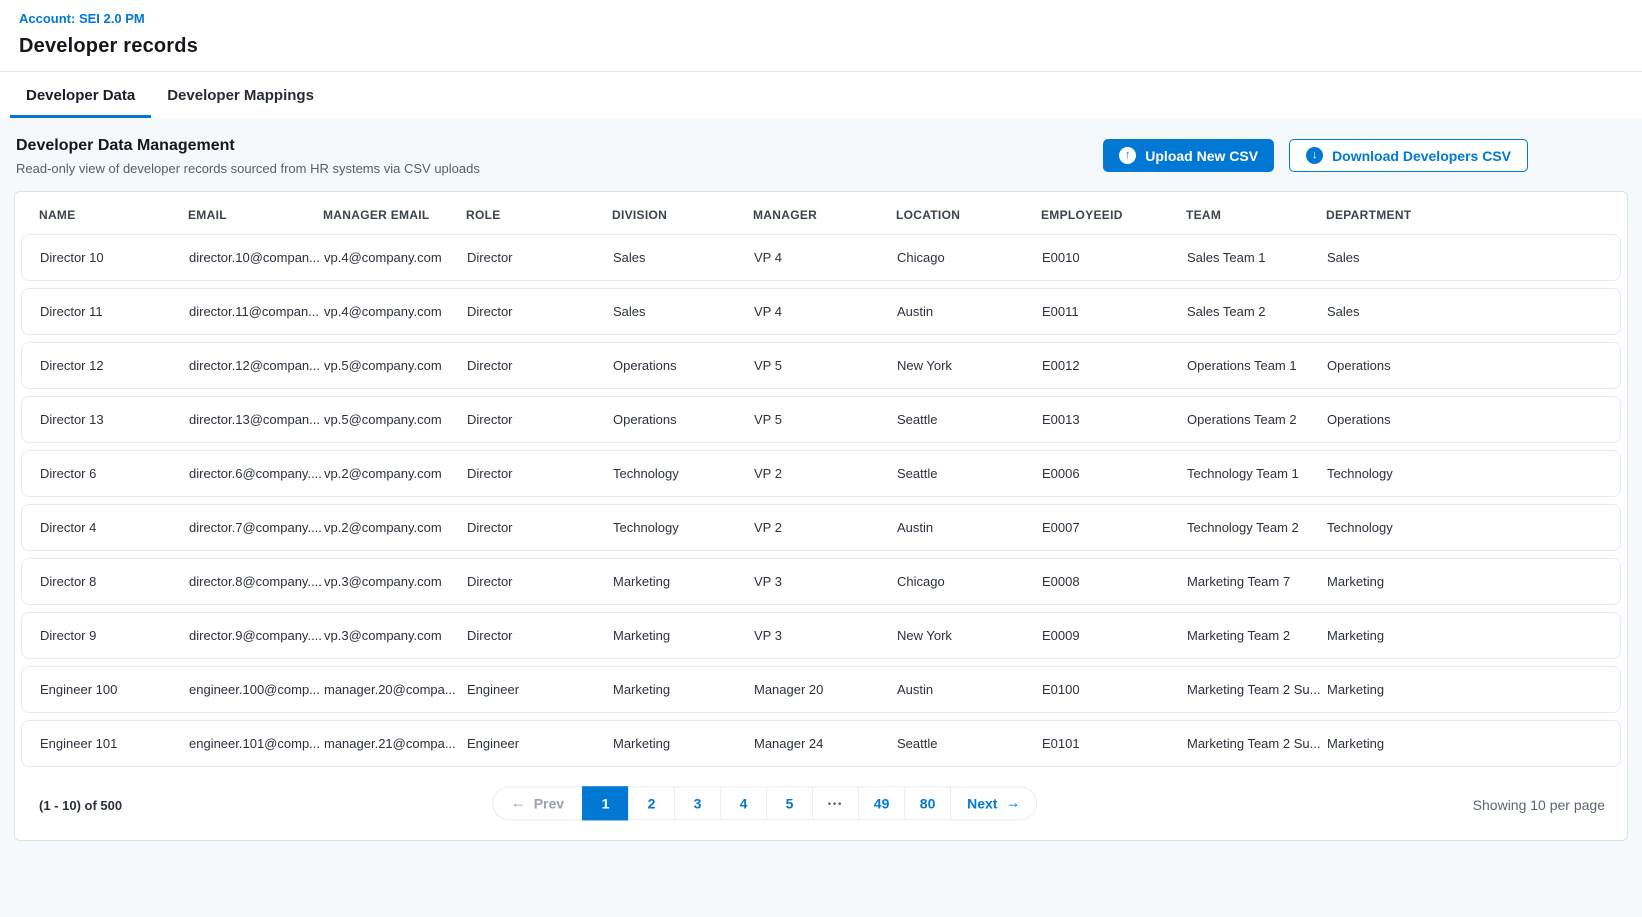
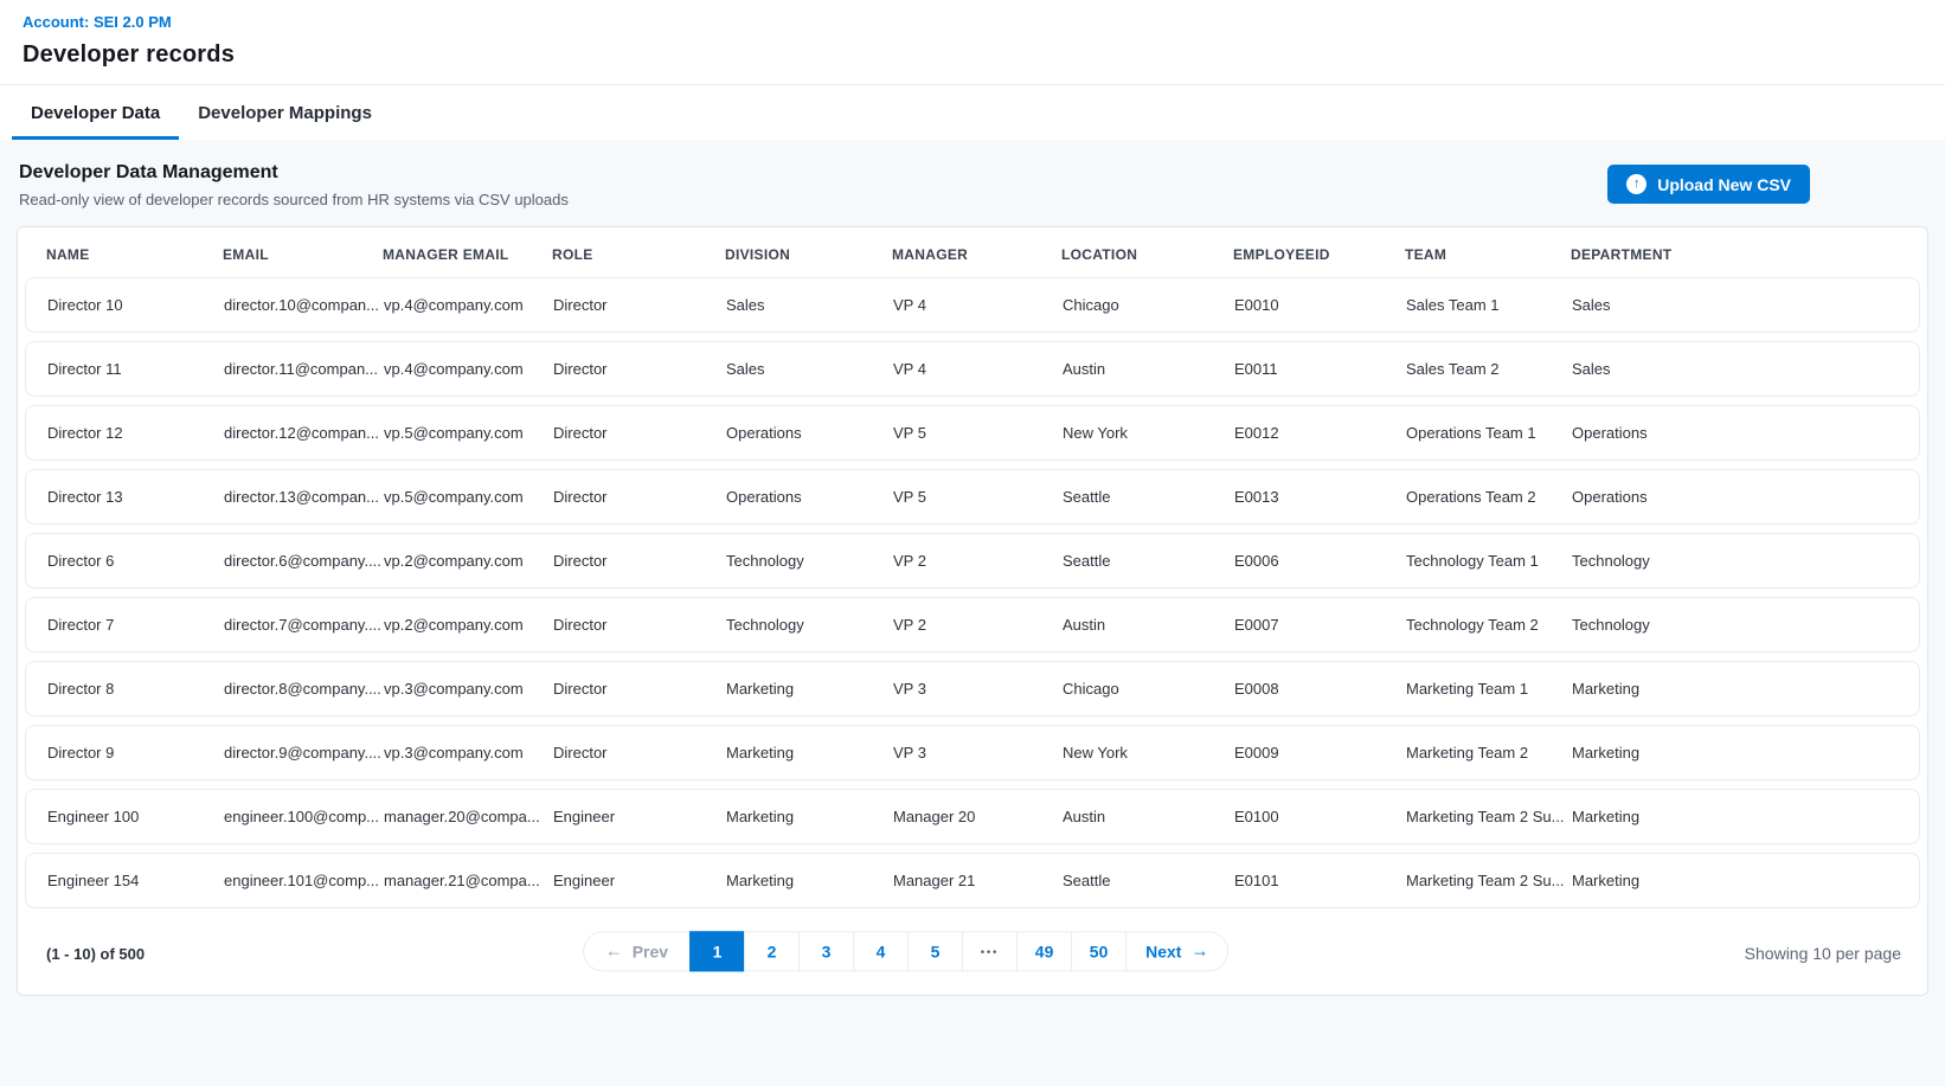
  Account: SEI 2.0 PM
  Developer records
  Developer Data
  Developer Mappings
  Developer Data Management
  Read-only view of developer records sourced from HR systems via CSV uploads
  ↑
  Upload New CSV
- ↓
- Download Developers CSV
  NAME
  EMAIL
  MANAGER EMAIL
  ROLE
  DIVISION
  MANAGER
  LOCATION
  EMPLOYEEID
  TEAM
  DEPARTMENT
  Director 10
  director.10@compan...
  vp.4@company.com
  Director
  Sales
  VP 4
  Chicago
  E0010
  Sales Team 1
  Sales
  Director 11
  director.11@compan...
  vp.4@company.com
  Director
  Sales
  VP 4
  Austin
  E0011
  Sales Team 2
  Sales
  Director 12
  director.12@compan...
  vp.5@company.com
  Director
  Operations
  VP 5
  New York
  E0012
  Operations Team 1
  Operations
  Director 13
  director.13@compan...
  vp.5@company.com
  Director
  Operations
  VP 5
  Seattle
  E0013
  Operations Team 2
  Operations
  Director 6
  director.6@company....
  vp.2@company.com
  Director
  Technology
  VP 2
  Seattle
  E0006
  Technology Team 1
  Technology
- Director 4
+ Director 7
  director.7@company....
  vp.2@company.com
  Director
  Technology
  VP 2
  Austin
  E0007
  Technology Team 2
  Technology
  Director 8
  director.8@company....
  vp.3@company.com
  Director
  Marketing
  VP 3
  Chicago
  E0008
- Marketing Team 7
+ Marketing Team 1
  Marketing
  Director 9
  director.9@company....
  vp.3@company.com
  Director
  Marketing
  VP 3
  New York
  E0009
  Marketing Team 2
  Marketing
  Engineer 100
  engineer.100@comp...
  manager.20@compa...
  Engineer
  Marketing
  Manager 20
  Austin
  E0100
  Marketing Team 2 Su...
  Marketing
- Engineer 101
+ Engineer 154
  engineer.101@comp...
  manager.21@compa...
  Engineer
  Marketing
- Manager 24
+ Manager 21
  Seattle
  E0101
  Marketing Team 2 Su...
  Marketing
  (1 - 10) of 500
  ←
  Prev
  1
  2
  3
  4
  5
  •••
  49
- 80
+ 50
  Next
  →
  Showing 10 per page
